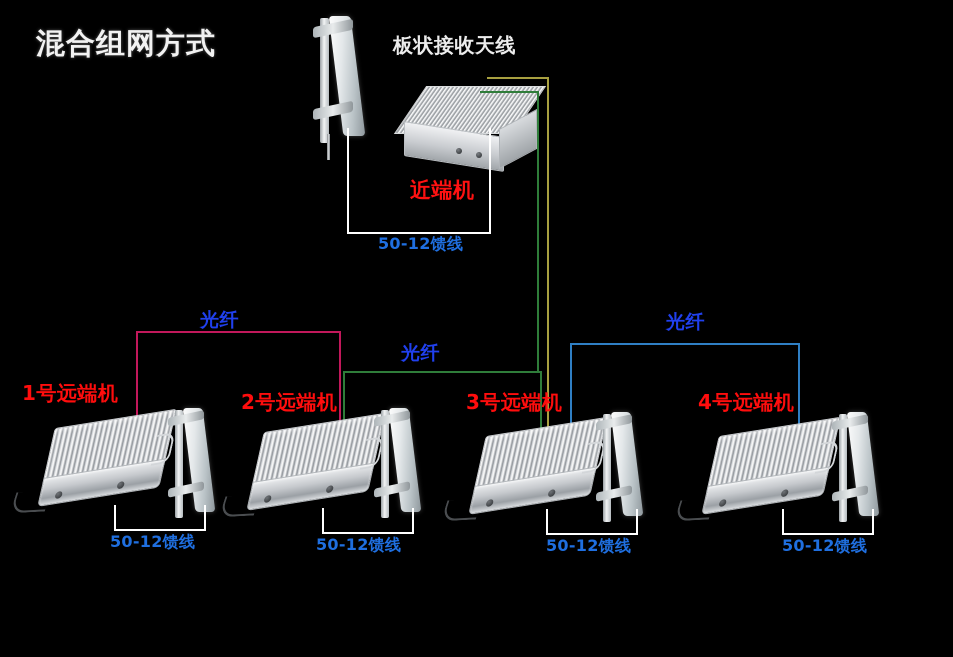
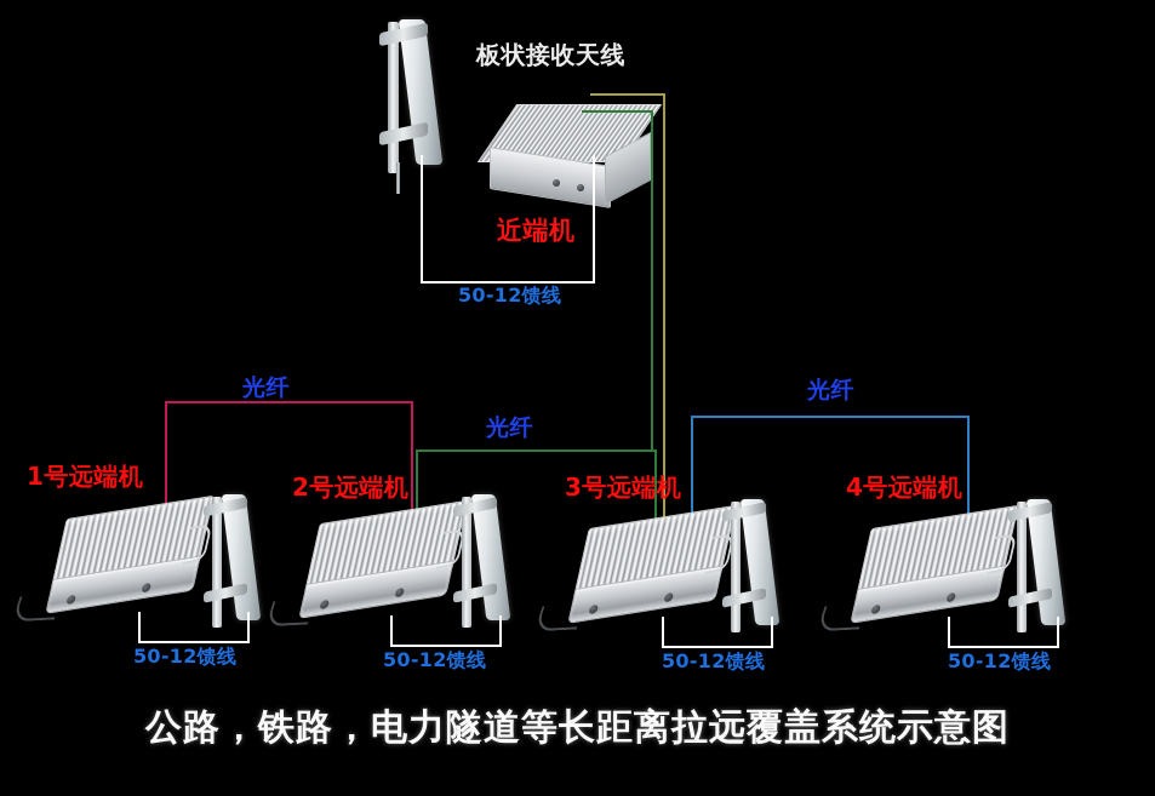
- 混合组网方式
  板状接收天线
  近端机
  50-12馈线
  光纤
  光纤
  光纤
  1号远端机
  50-12馈线
  2号远端机
  50-12馈线
  3号远端机
  50-12馈线
  4号远端机
  50-12馈线
+ 公路，铁路，电力隧道等长距离拉远覆盖系统示意图
